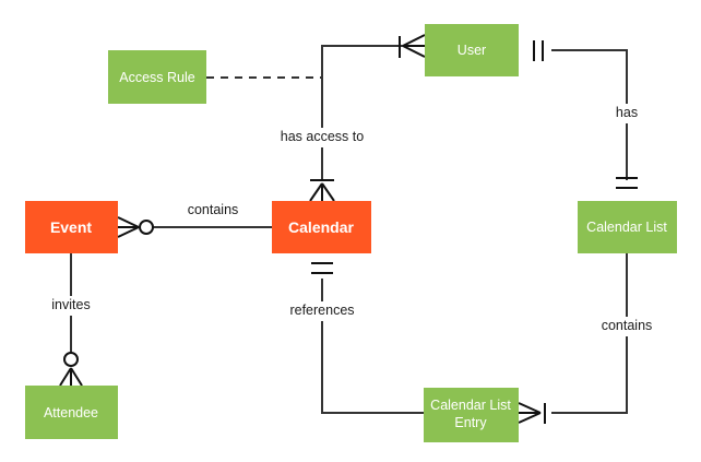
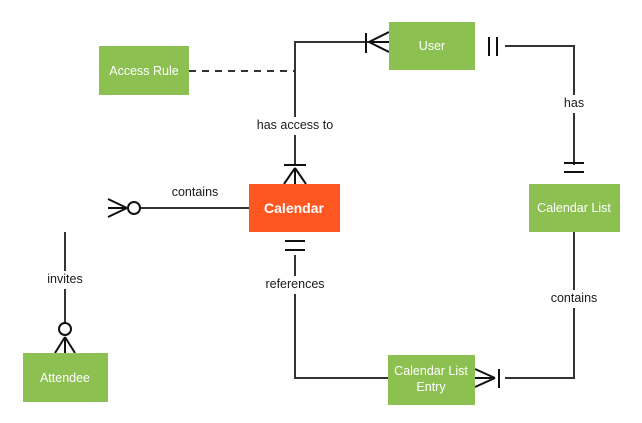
  Access Rule
  User
- Event
  Calendar
  Calendar List
  Attendee
  Calendar List
  Entry
  has access to
  contains
  invites
  has
  references
  contains
